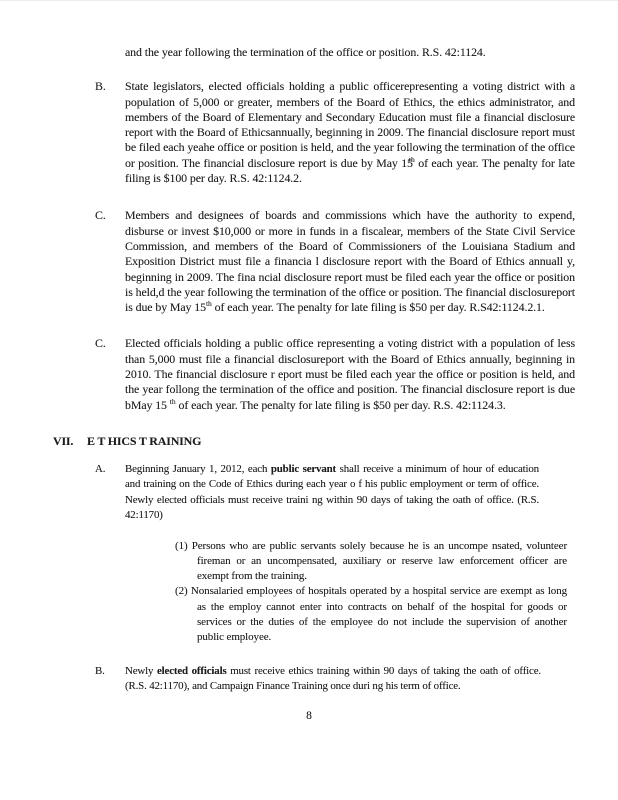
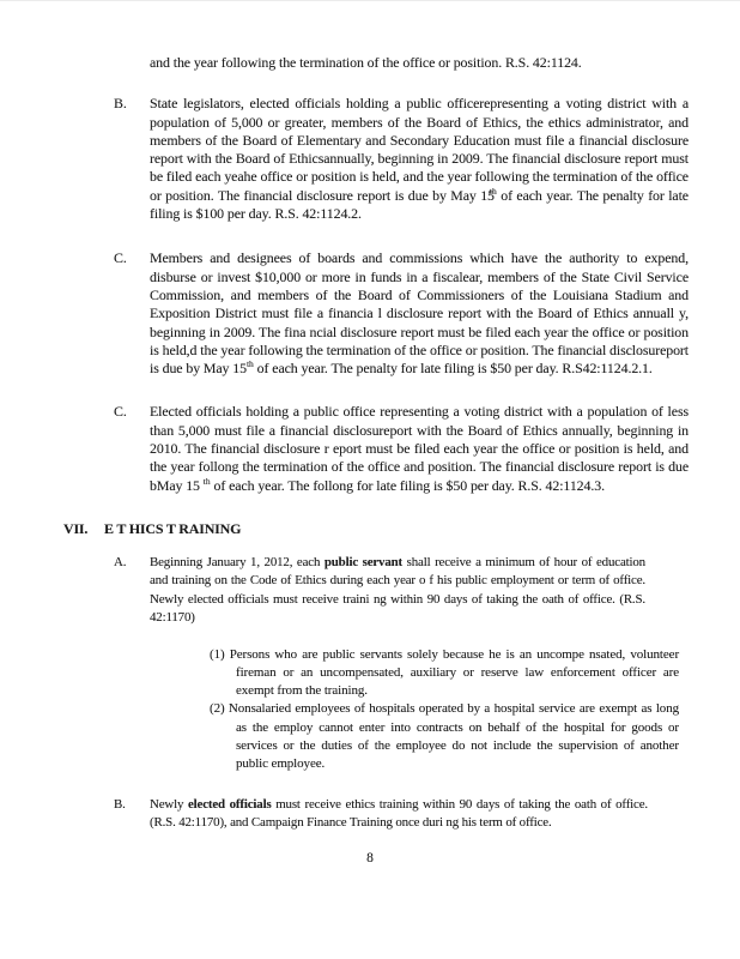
  and the year following the termination of the office or position. R.S. 42:1124.
  B.
  State legislators, elected officials holding a public officerepresenting a voting district with a population of 5,000 or greater, members of the Board of Ethics, the ethics administrator, and members of the Board of Elementary and Secondary Education must file a financial disclosure report with the Board of Ethicsannually, beginning in 2009. The financial disclosure report must be filed each yeahe office or position is held, and the year following the termination of the office or position. The financial disclosure report is due by May 15th of each year. The penalty for late filing is $100 per day. R.S. 42:1124.2.
  C.
  Members and designees of boards and commissions which have the authority to expend, disburse or invest $10,000 or more in funds in a fiscalear, members of the State Civil Service Commission, and members of the Board of Commissioners of the Louisiana Stadium and Exposition District must file a financia l disclosure report with the Board of Ethics annuall y, beginning in 2009. The fina ncial disclosure report must be filed each year the office or position is held,d the year following the termination of the office or position. The financial disclosureport is due by May 15th of each year. The penalty for late filing is $50 per day. R.S42:1124.2.1.
  C.
- Elected officials holding a public office representing a voting district with a population of less than 5,000 must file a financial disclosureport with the Board of Ethics annually, beginning in 2010. The financial disclosure r eport must be filed each year the office or position is held, and the year follong the termination of the office and position. The financial disclosure report is due bMay 15 th of each year. The penalty for late filing is $50 per day. R.S. 42:1124.3.
+ Elected officials holding a public office representing a voting district with a population of less than 5,000 must file a financial disclosureport with the Board of Ethics annually, beginning in 2010. The financial disclosure r eport must be filed each year the office or position is held, and the year follong the termination of the office and position. The financial disclosure report is due bMay 15 th of each year. The follong for late filing is $50 per day. R.S. 42:1124.3.
  VII.
  E T HICS T RAINING
  A.
  Beginning January 1, 2012, each public servant shall receive a minimum of hour of education and training on the Code of Ethics during each year o f his public employment or term of office. Newly elected officials must receive traini ng within 90 days of taking the oath of office. (R.S. 42:1170)
  (1) Persons who are public servants solely because he is an uncompe nsated, volunteer fireman or an uncompensated, auxiliary or reserve law enforcement officer are exempt from the training.
  (2) Nonsalaried employees of hospitals operated by a hospital service are exempt as long as the employ cannot enter into contracts on behalf of the hospital for goods or services or the duties of the employee do not include the supervision of another public employee.
  B.
  Newly elected officials must receive ethics training within 90 days of taking the oath of office. (R.S. 42:1170), and Campaign Finance Training once duri ng his term of office.
  8
